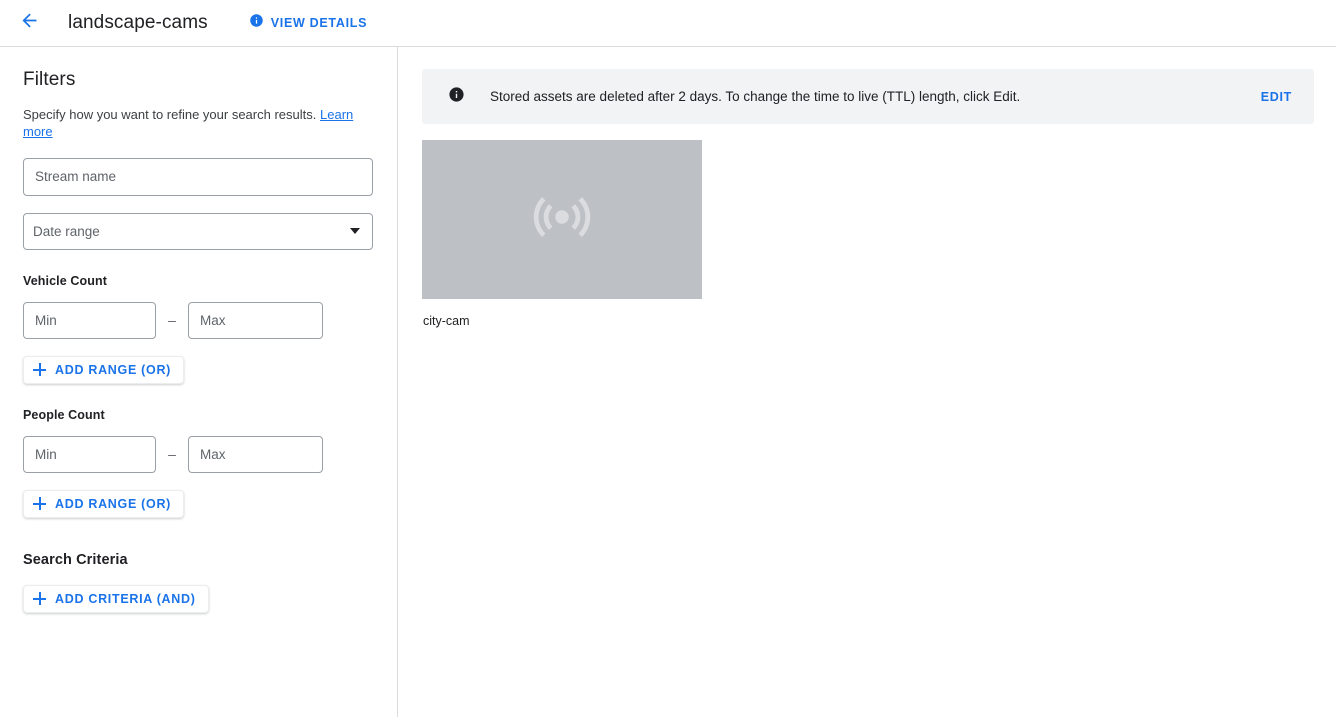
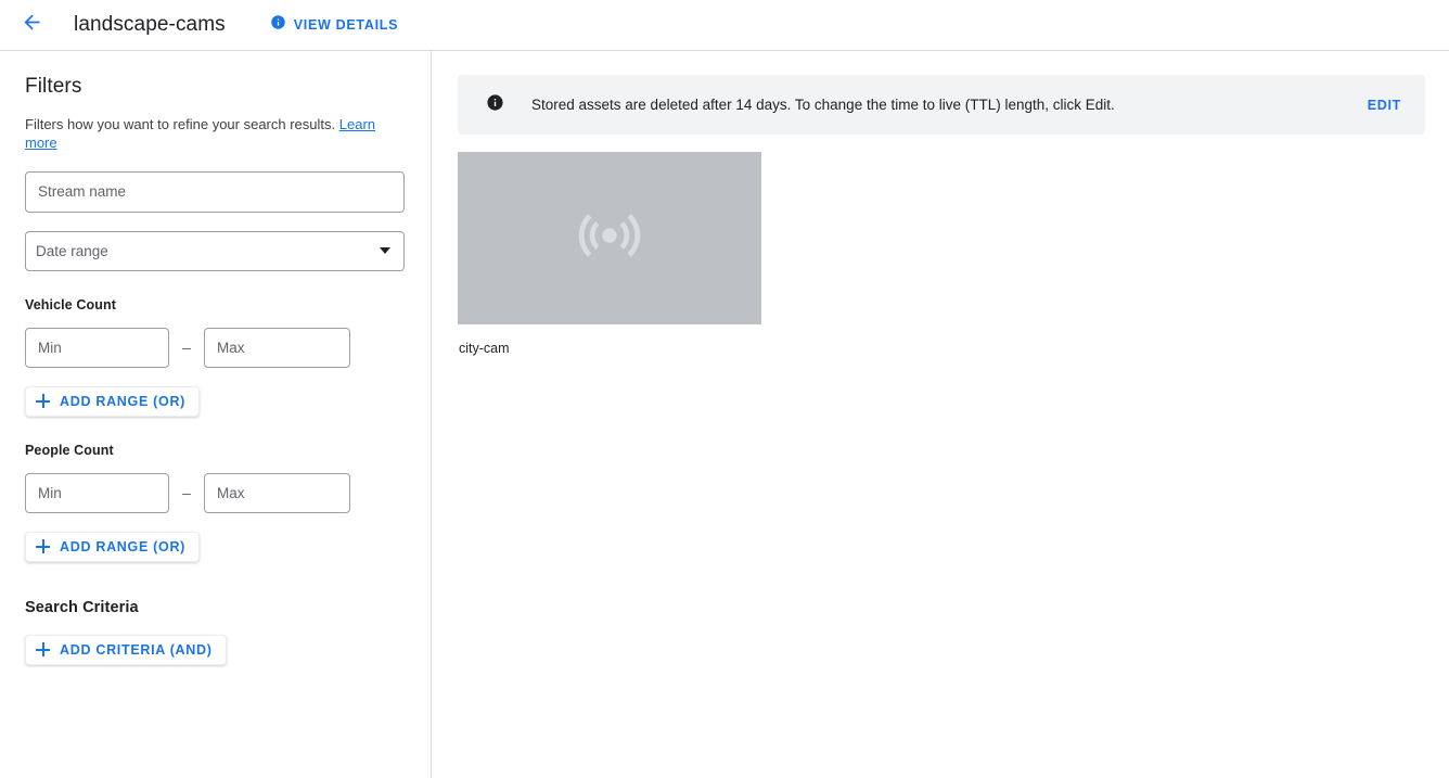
  landscape-cams
  VIEW DETAILS
  Filters
- Specify how you want to refine your search results. Learn more
+ Filters how you want to refine your search results. Learn more
  Stream name
  Date range
  Vehicle Count
  Min
  –
  Max
  ADD RANGE (OR)
  People Count
  Min
  –
  Max
  ADD RANGE (OR)
  Search Criteria
  ADD CRITERIA (AND)
- Stored assets are deleted after 2 days. To change the time to live (TTL) length, click Edit.
+ Stored assets are deleted after 14 days. To change the time to live (TTL) length, click Edit.
  EDIT
  city-cam
